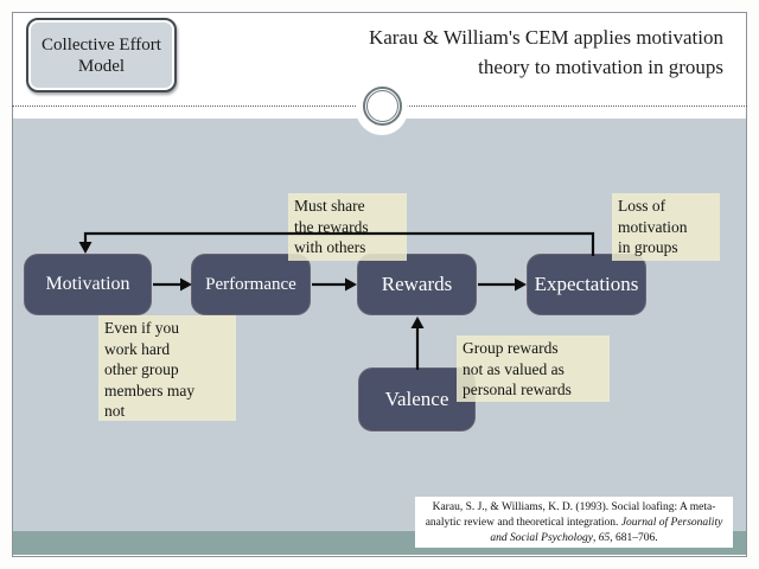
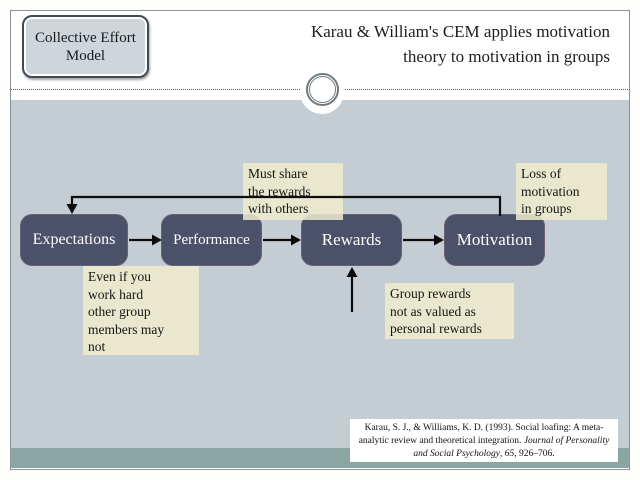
  Collective Effort Model
  Karau & William's CEM applies motivation
  theory to motivation in groups
- Motivation
+ Expectations
  Performance
  Rewards
- Expectations
+ Motivation
- Valence
  Must share
  the rewards
  with others
  Loss of
  motivation
  in groups
  Even if you
  work hard
  other group
  members may
  not
  Group rewards
  not as valued as
  personal rewards
- Karau, S. J., & Williams, K. D. (1993). Social loafing: A meta-analytic review and theoretical integration. Journal of Personality and Social Psychology, 65, 681–706.
+ Karau, S. J., & Williams, K. D. (1993). Social loafing: A meta-analytic review and theoretical integration. Journal of Personality and Social Psychology, 65, 926–706.
